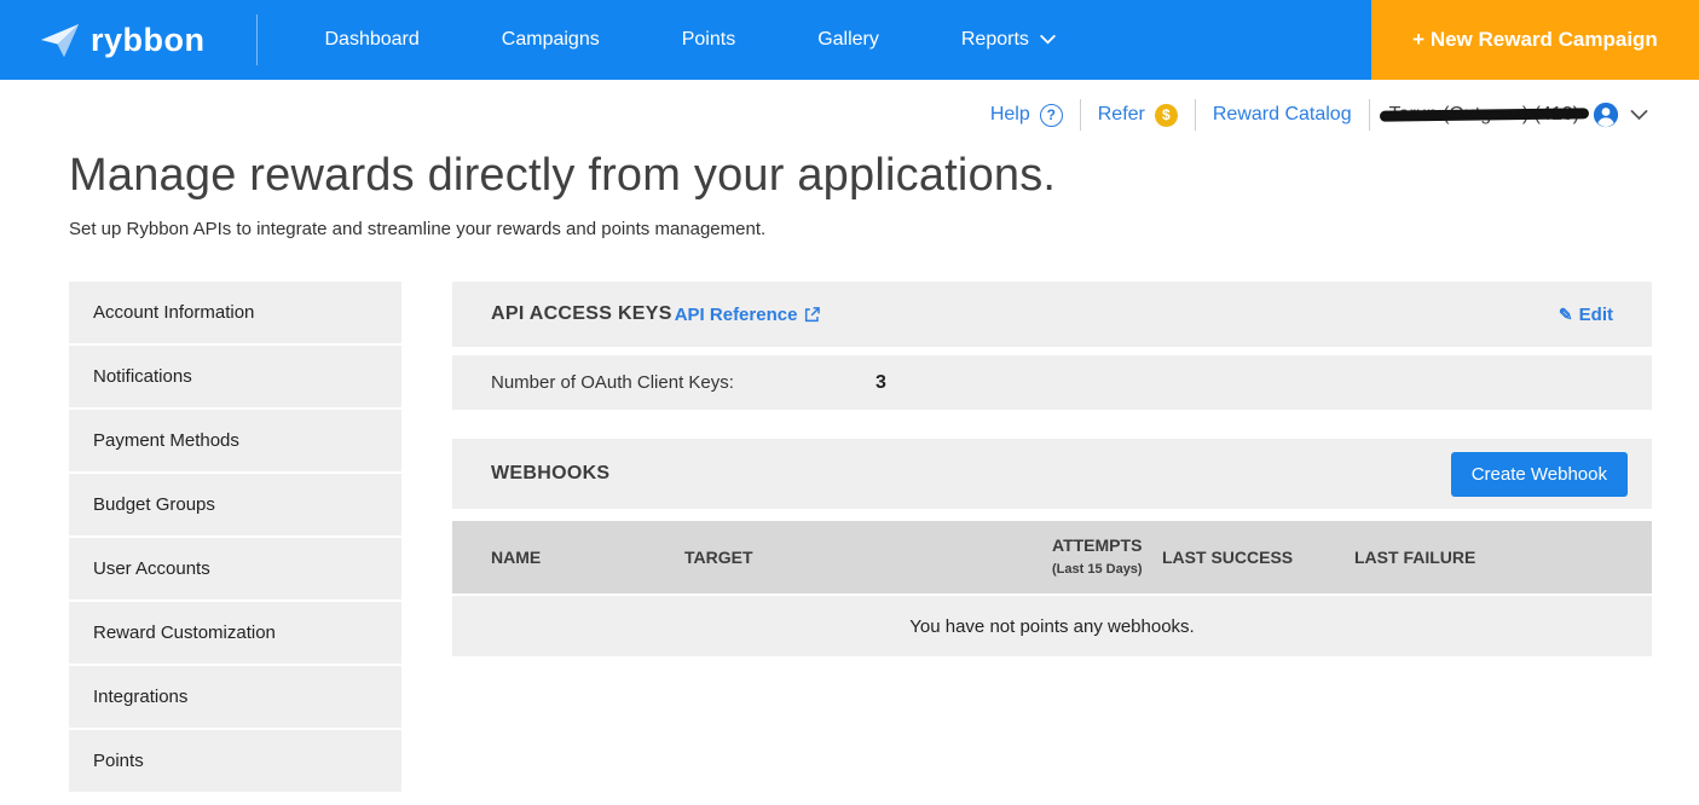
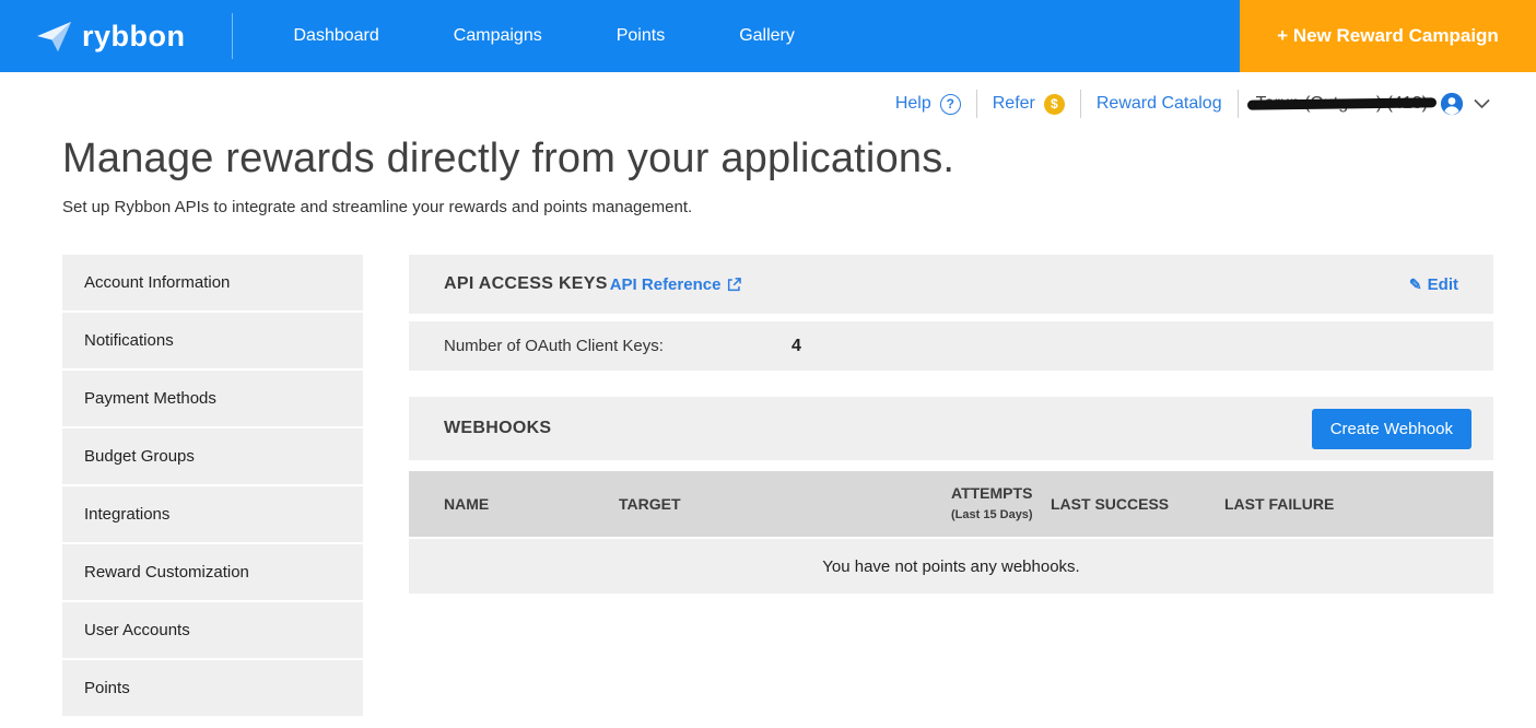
  rybbon
  Dashboard
  Campaigns
  Points
  Gallery
- Reports
  + New Reward Campaign
  Help
  ?
  Refer
  $
  Reward Catalog
  Manage rewards directly from your applications.
  Set up Rybbon APIs to integrate and streamline your rewards and points management.
  Account Information
  Notifications
  Payment Methods
  Budget Groups
- User Accounts
+ Integrations
  Reward Customization
- Integrations
+ User Accounts
  Points
  API ACCESS KEYS
  API Reference
  ✎
  Edit
  Number of OAuth Client Keys:
- 3
+ 4
  WEBHOOKS
  Create Webhook
  NAME
  TARGET
  ATTEMPTS
  (Last 15 Days)
  LAST SUCCESS
  LAST FAILURE
  You have not points any webhooks.
